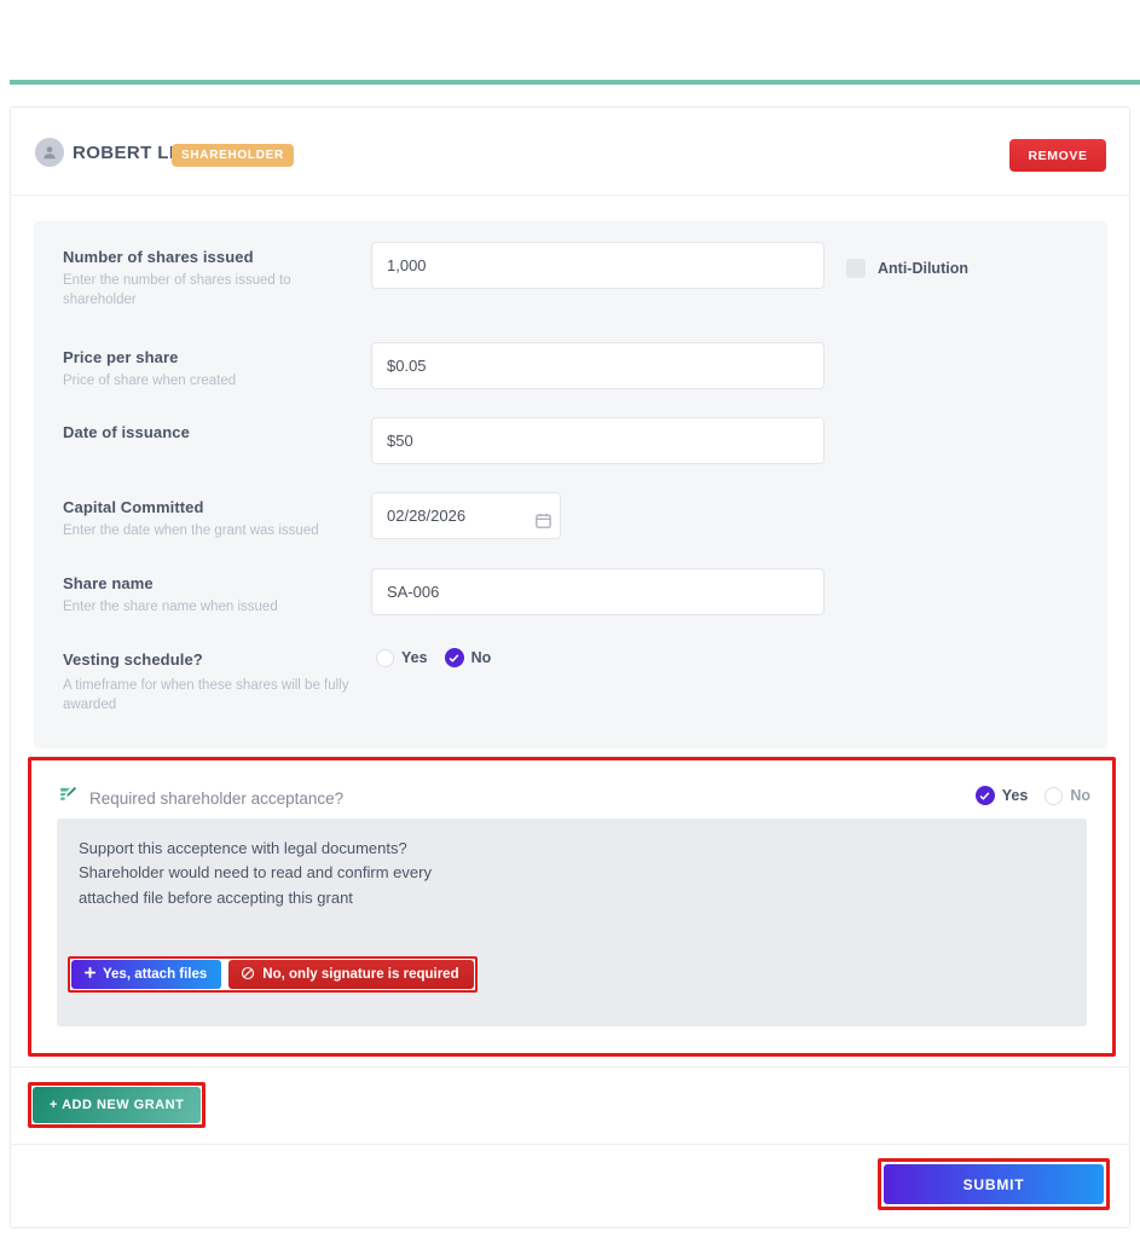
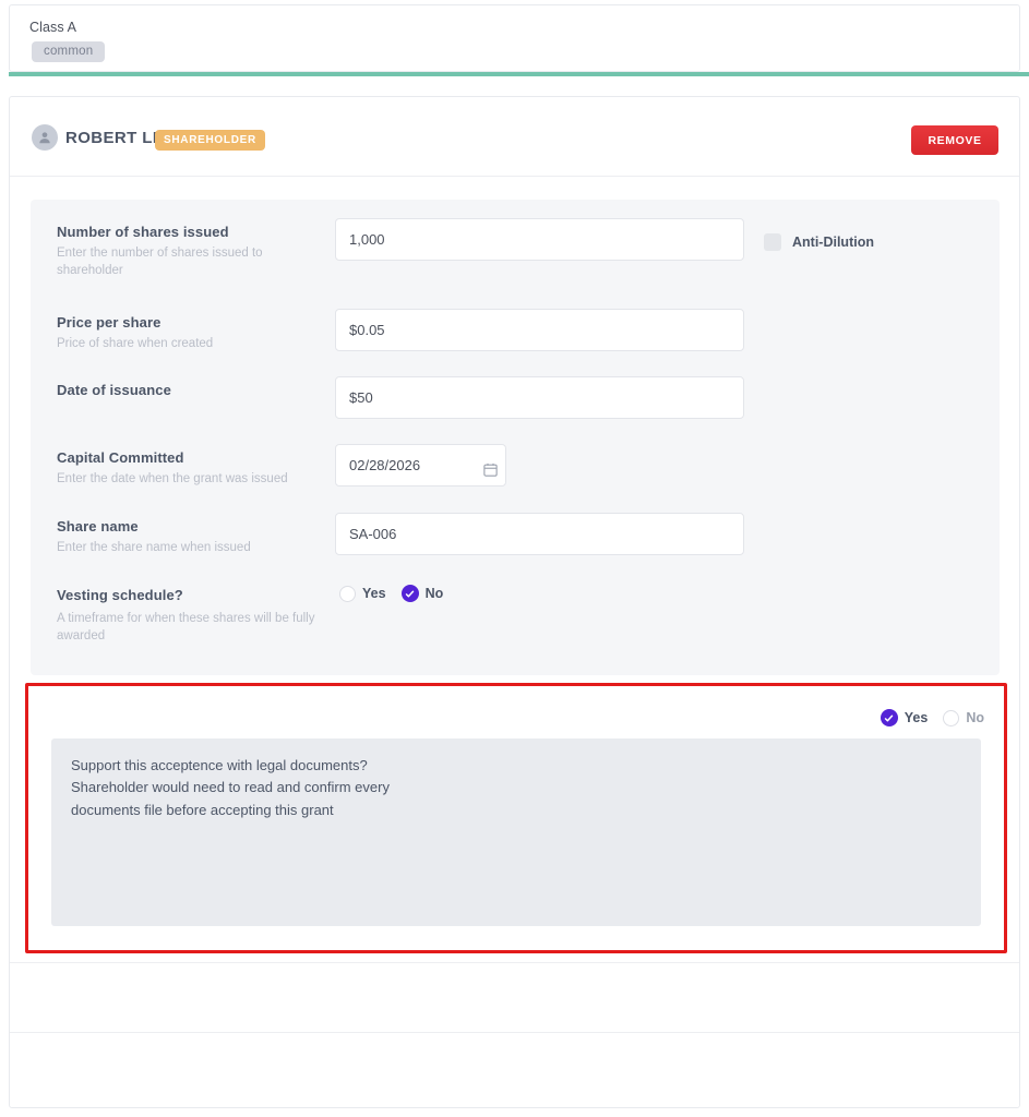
+ Class A
+ common
  ROBERT L
  SHAREHOLDER
  REMOVE
  Number of shares issued
  Enter the number of shares issued to shareholder
  1,000
  Anti-Dilution
  Price per share
  Price of share when created
  $0.05
  Date of issuance
  $50
  Capital Committed
  Enter the date when the grant was issued
  02/28/2026
  Share name
  Enter the share name when issued
  SA-006
  Vesting schedule?
  A timeframe for when these shares will be fully awarded
  Yes
  No
- Required shareholder acceptance?
  Yes
  No
- Support this acceptence with legal documents? Shareholder would need to read and confirm every attached file before accepting this grant
+ Support this acceptence with legal documents? Shareholder would need to read and confirm every documents file before accepting this grant
- Yes, attach files
- No, only signature is required
- + ADD NEW GRANT
- SUBMIT
